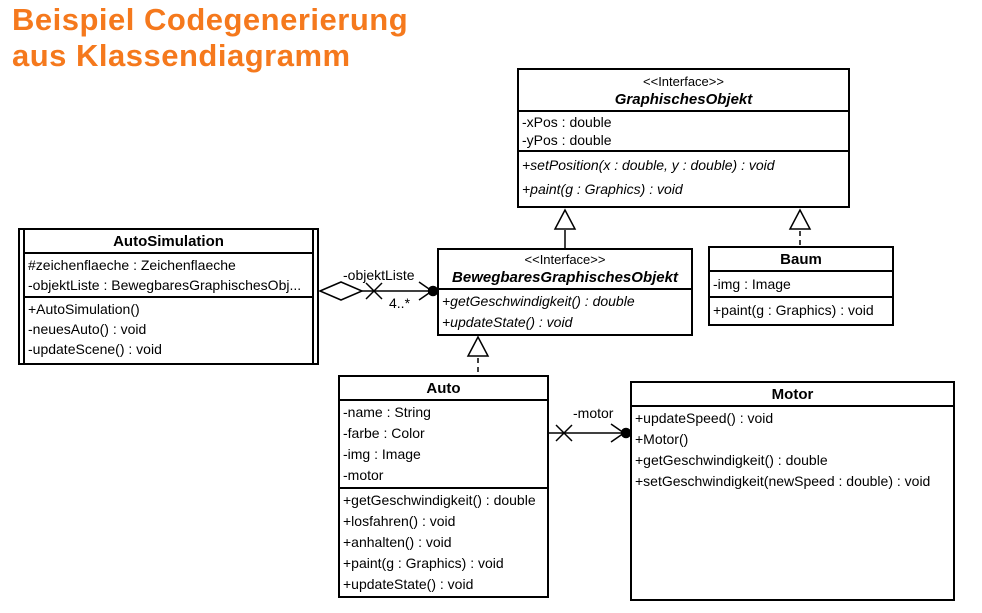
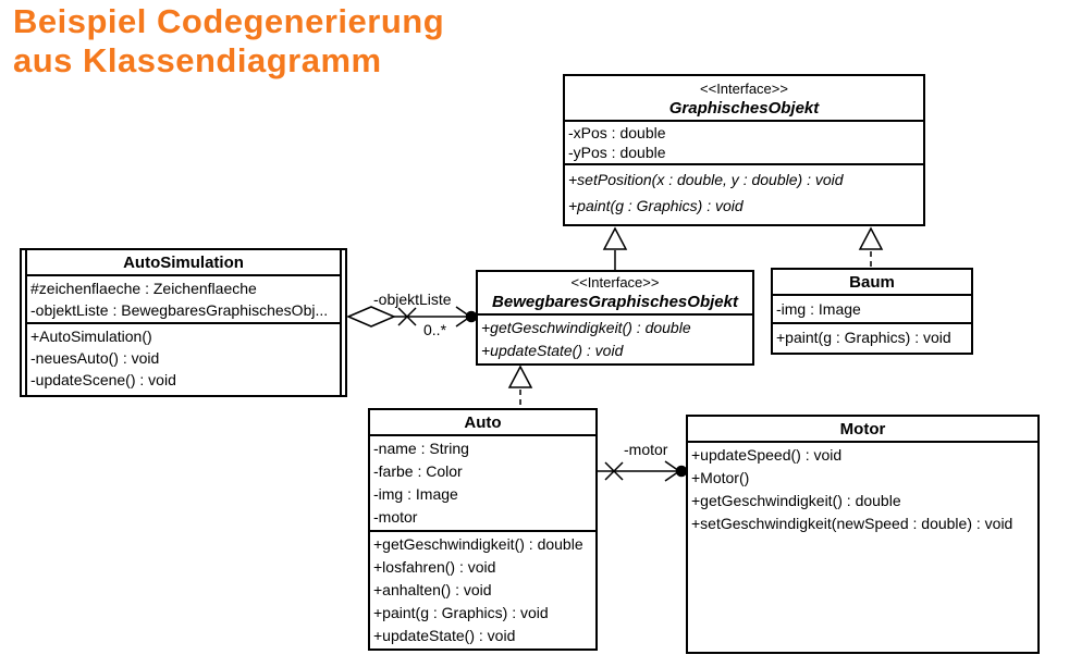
  Beispiel Codegenerierung
  aus Klassendiagramm
  <<Interface>>
  GraphischesObjekt
  -xPos : double
  -yPos : double
  +setPosition(x : double, y : double) : void
  +paint(g : Graphics) : void
  AutoSimulation
  #zeichenflaeche : Zeichenflaeche
  -objektListe : BewegbaresGraphischesObj...
  +AutoSimulation()
  -neuesAuto() : void
  -updateScene() : void
  <<Interface>>
  BewegbaresGraphischesObjekt
  +getGeschwindigkeit() : double
  +updateState() : void
  Baum
  -img : Image
  +paint(g : Graphics) : void
  Auto
  -name : String
  -farbe : Color
  -img : Image
  -motor
  +getGeschwindigkeit() : double
  +losfahren() : void
  +anhalten() : void
  +paint(g : Graphics) : void
  +updateState() : void
  Motor
  +updateSpeed() : void
  +Motor()
  +getGeschwindigkeit() : double
  +setGeschwindigkeit(newSpeed : double) : void
  -objektListe
- 4..*
+ 0..*
  -motor
